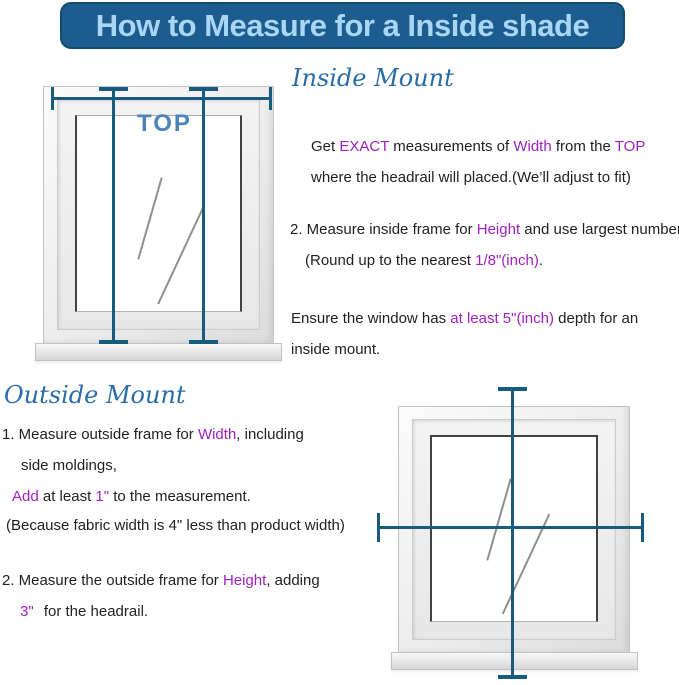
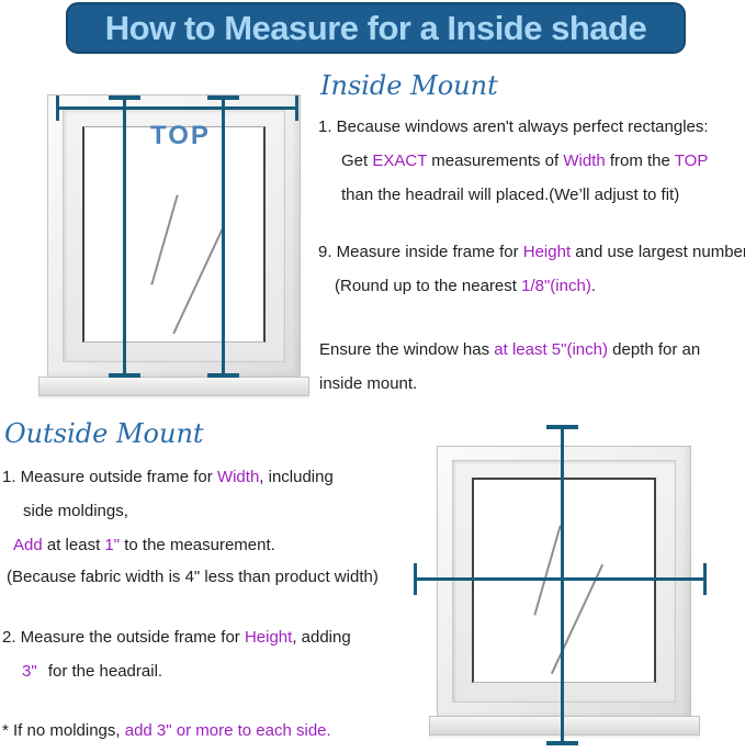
  How to Measure for a Inside shade
  TOP
  Inside Mount
+ 1. Because windows aren't always perfect rectangles:
  Get EXACT measurements of Width from the TOP
- where the headrail will placed.(We’ll adjust to fit)
+ than the headrail will placed.(We’ll adjust to fit)
- 2. Measure inside frame for Height and use largest numbe
+ 9. Measure inside frame for Height and use largest numbe
  (Round up to the nearest 1/8"(inch).
  Ensure the window has at least 5"(inch) depth for an
  inside mount.
  Outside Mount
  1. Measure outside frame for Width, including
  side moldings,
  Add at least 1" to the measurement.
  (Because fabric width is 4" less than product width)
  2. Measure the outside frame for Height, adding
  3" for the headrail.
+ * If no moldings, add 3" or more to each side.
